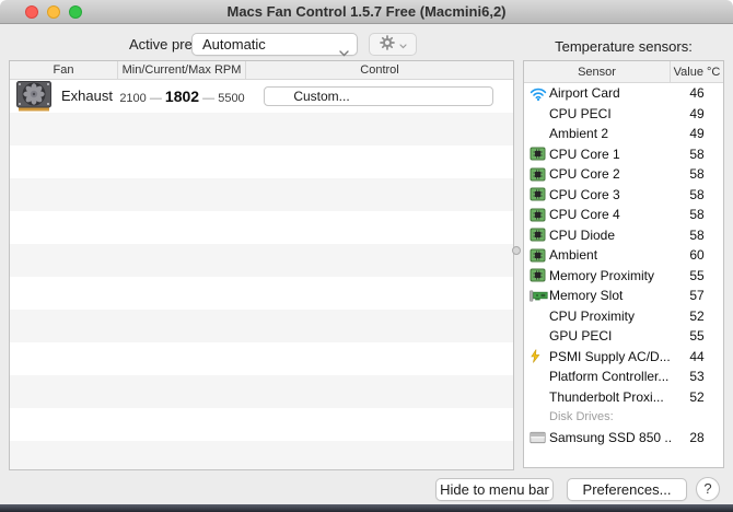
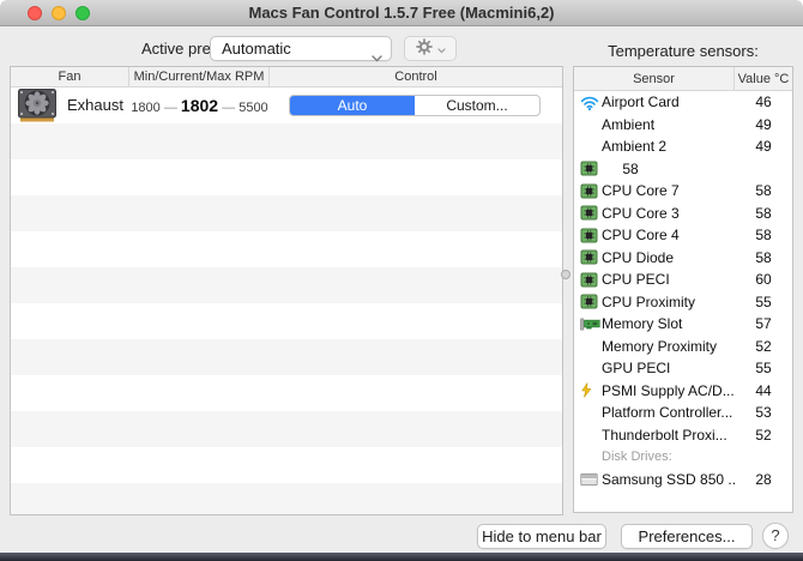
  Macs Fan Control 1.5.7 Free (Macmini6,2)
  Automatic
  Temperature sensors:
  Fan
  Min/Current/Max RPM
  Control
  Exhaust
- 2100 — 1802 — 5500
+ 1800 — 1802 — 5500
+ Auto
  Custom...
  Sensor
  Value °C
  Airport Card
  46
- CPU PECI
+ Ambient
  49
  Ambient 2
  49
- CPU Core 1
  58
- CPU Core 2
+ CPU Core 7
  58
  CPU Core 3
  58
  CPU Core 4
  58
  CPU Diode
  58
- Ambient
+ CPU PECI
  60
- Memory Proximity
+ CPU Proximity
  55
  Memory Slot
  57
- CPU Proximity
+ Memory Proximity
  52
  GPU PECI
  55
  PSMI Supply AC/D...
  44
  Platform Controller...
  53
  Thunderbolt Proxi...
  52
  Disk Drives:
  Samsung SSD 850 ..
  28
  Hide to menu bar
  Preferences...
  ?
